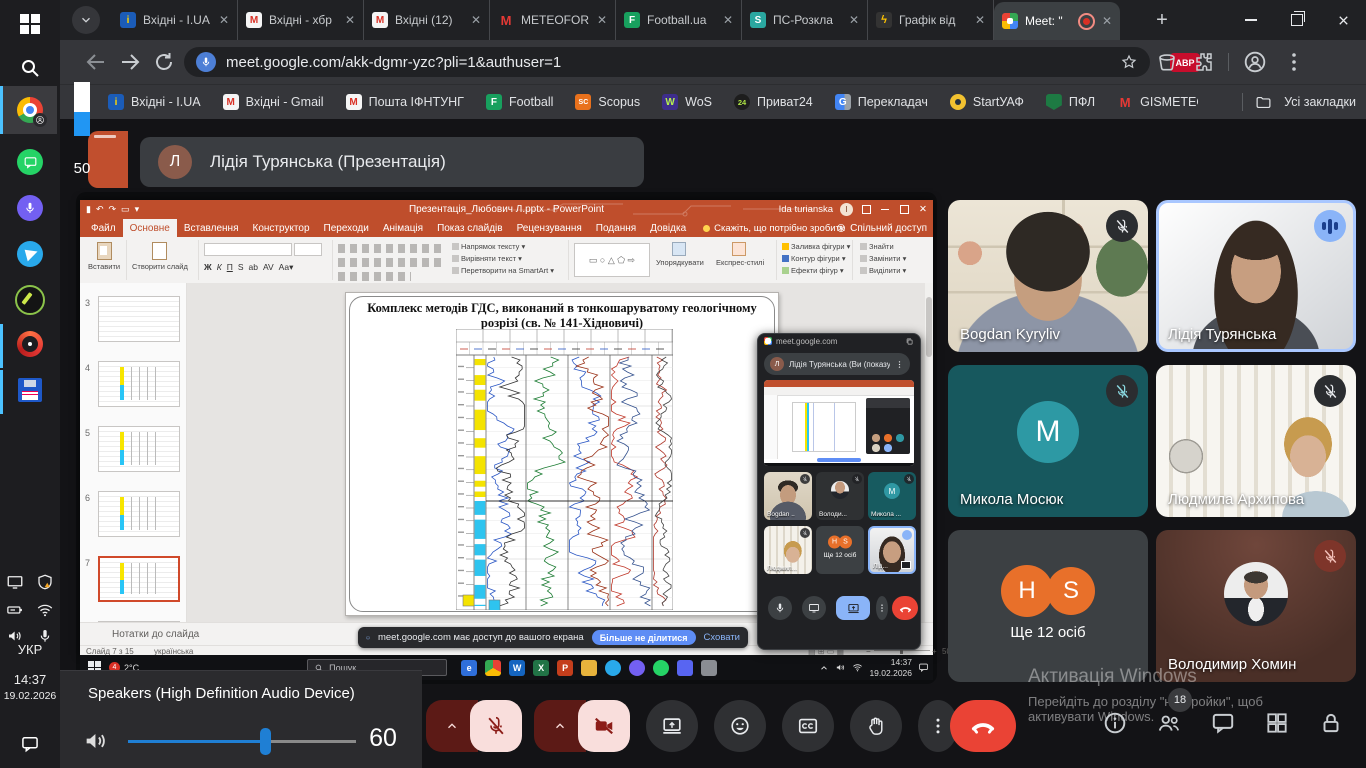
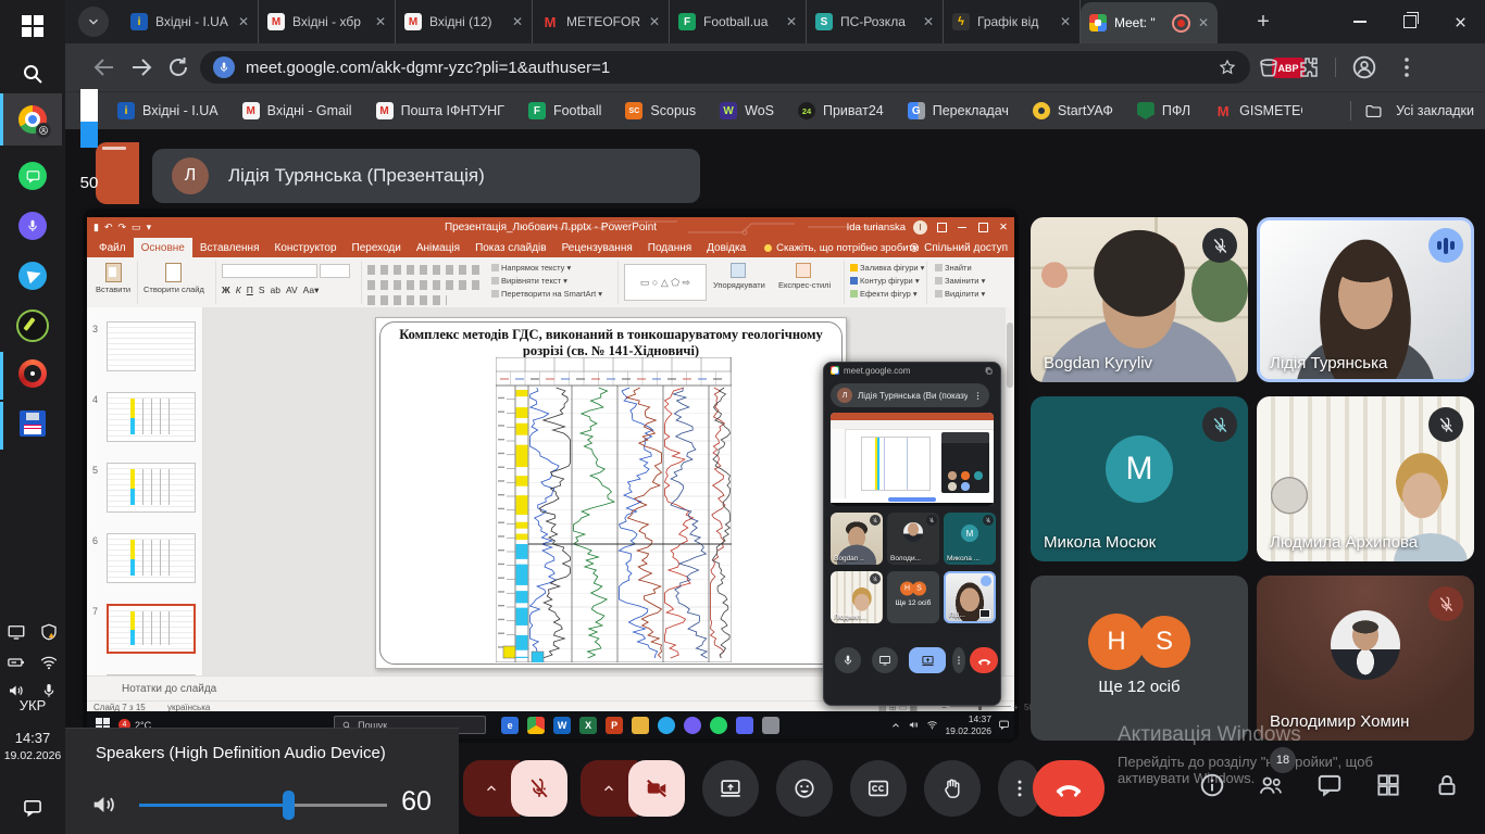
  УКР
  14:37
  19.02.2026
  50
  і
  Вхідні - І.UA
  ✕
  M
  Вхідні - хбр
  ✕
  M
  Вхідні (12)
  ✕
  M
  METEOFOR
  ✕
  F
  Football.ua
  ✕
  S
  ПС-Розкла
  ✕
  ϟ
  Графік від
  ✕
  Meet: "
  ✕
  +
  meet.google.com/akk-dgmr-yzc?pli=1&authuser=1
  ABP
  і
  Вхідні - І.UA
  M
  Вхідні - Gmail
  M
  Пошта ІФНТУНГ
  F
  Football
  Scopus
  W
  WoS
  24
  Приват24
  G
  Перекладач
  StartУАФ
  ПФЛ
  M
  GISMETE
  Усі закладки
  Л
  Лідія Турянська (Презентація)
  ▮
  ↶
  ↷
  ▭
  ▾
  Презентація_Любович Л.pptx - PowerPoint
  Ida turianska
  І
  ✕
  Файл
  Основне
  Вставлення
  Конструктор
  Переходи
  Анімація
  Показ слайдів
  Рецензування
  Подання
  Довідка
  Скажіть, що потрібно зробии
  Спільний доступ
  Вставити
  Створити слайд
  Ж
  К
  П
  S
  ab
  AV
  Aа▾
  Напрямок тексту ▾
  Вирівняти текст ▾
  Перетворити на SmartArt ▾
  ▭ ○ △ ⬠ ⇨
  Упорядкувати
  Експрес-стилі
  Заливка фігури ▾
  Контур фігури ▾
  Ефекти фігур ▾
  Знайти
  Замінити ▾
  Виділити ▾
  3
  4
  5
  6
  7
  Комплекс методів ГДС, виконаний в тонкошаруватому геологічному
  розрізі (св. № 141-Хідновичі)
  Нотатки до слайда
  Слайд 7 з 15
  українська
  ▤ ⊞ ▭ ▦
  −
  +
  2°C
  Пошук
  e
  W
  X
  P
  14:37
  19.02.2026
- meet.google.com має доступ до вашого екрана
- Більше не ділитися
- Сховати
  meet.google.com
  Лідія Турянська (Ви (показу
  M
  Bogdan Kyryliv
  Лідія Турянська
  M
  Микола Мосюк
  Людмила Архипова
  H
  S
  Ще 12 осіб
  Володимир Хомин
  Активація Windows
  Перейдіть до розділу "ройки", щоб
  активувати Windows.
  18
  Speakers (High Definition Audio Device)
  60
